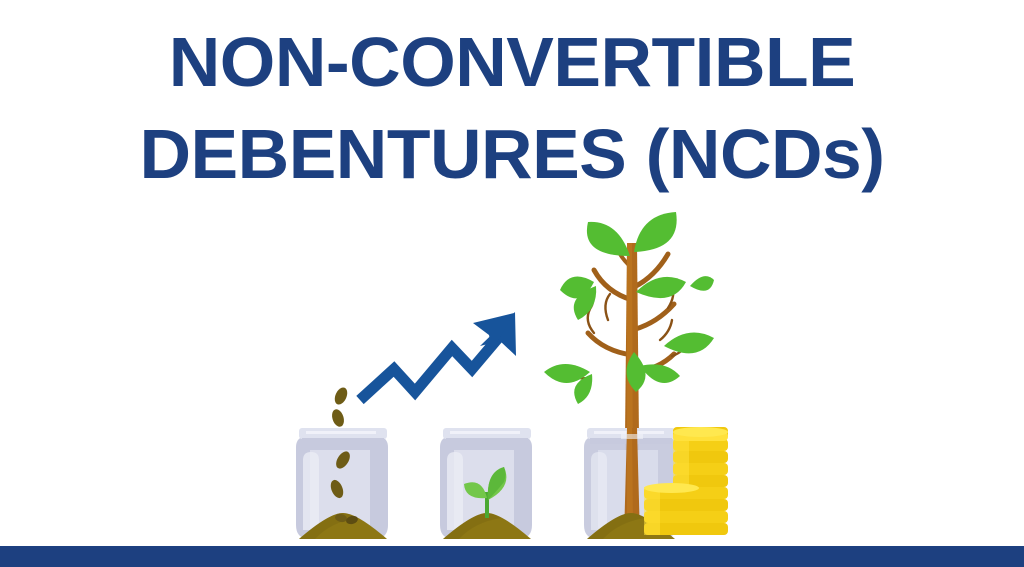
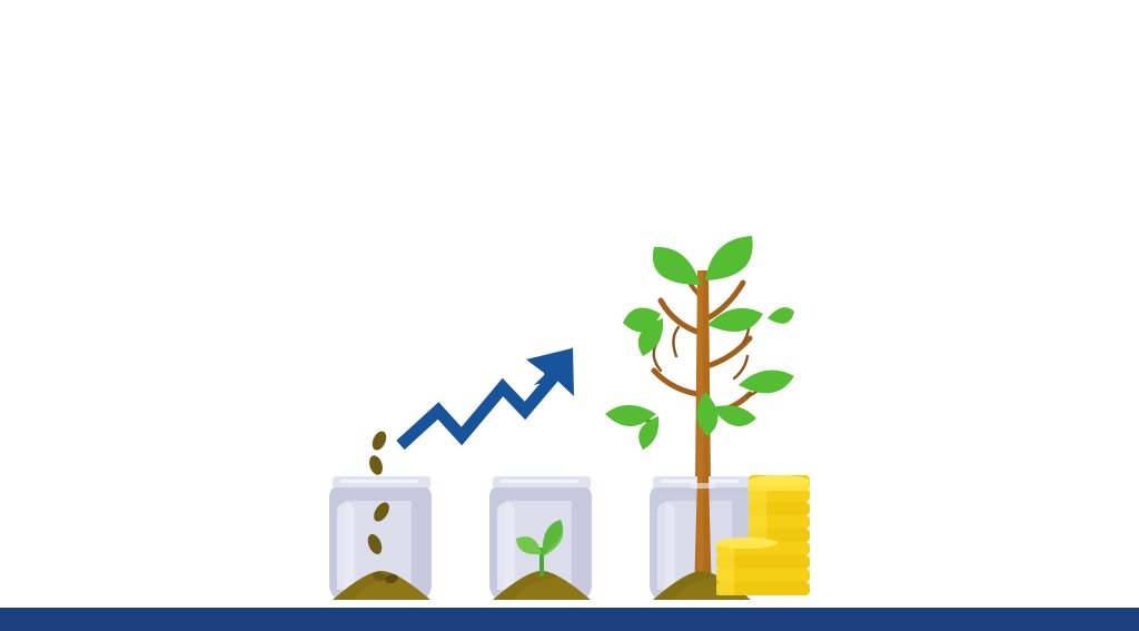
- NON-CONVERTIBLE
- DEBENTURES (NCDs)
